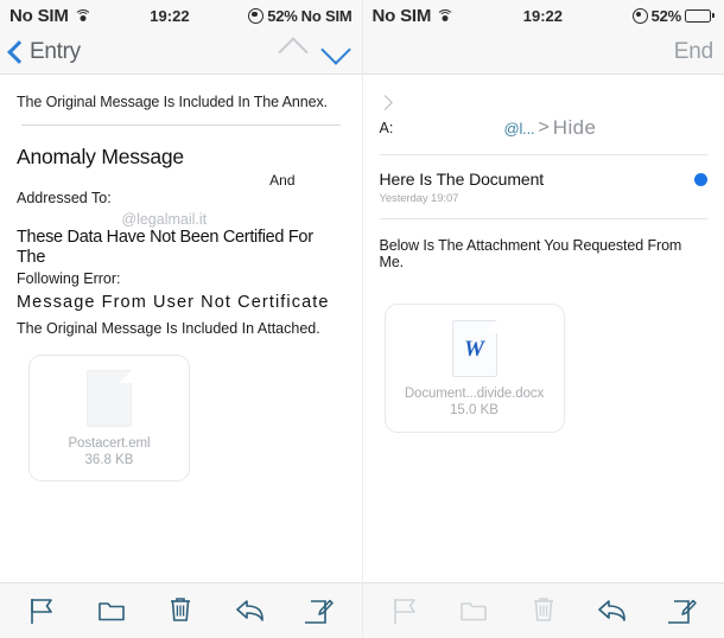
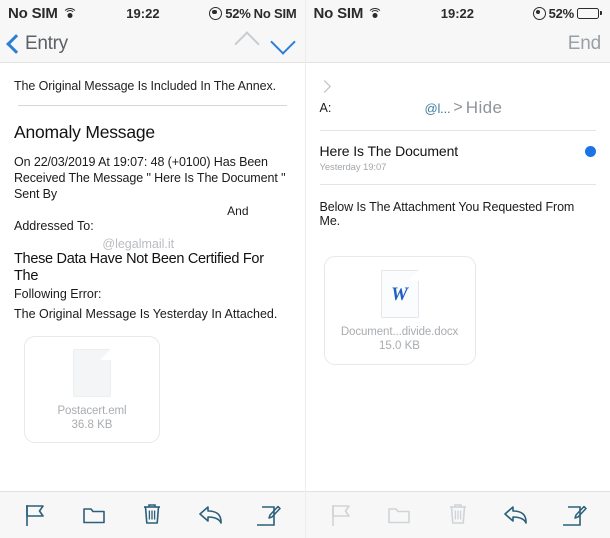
  No SIM
  19:22
  52%
  No SIM
  Entry
  The Original Message Is Included In The Annex.
  Anomaly Message
+ On 22/03/2019 At 19:07: 48 (+0100) Has Been Received The Message " Here Is The Document " Sent By
  And
  Addressed To:
  @legalmail.it
  These Data Have Not Been Certified For The
  Following Error:
- Message From User Not Certificate
- The Original Message Is Included In Attached.
+ The Original Message Is Yesterday In Attached.
  Postacert.eml
  36.8 KB
  No SIM
  19:22
  52%
  End
  A:
  @l...
  >
  Hide
  Here Is The Document
  Yesterday 19:07
  Below Is The Attachment You Requested From Me.
  W
  Document...divide.docx
  15.0 KB
